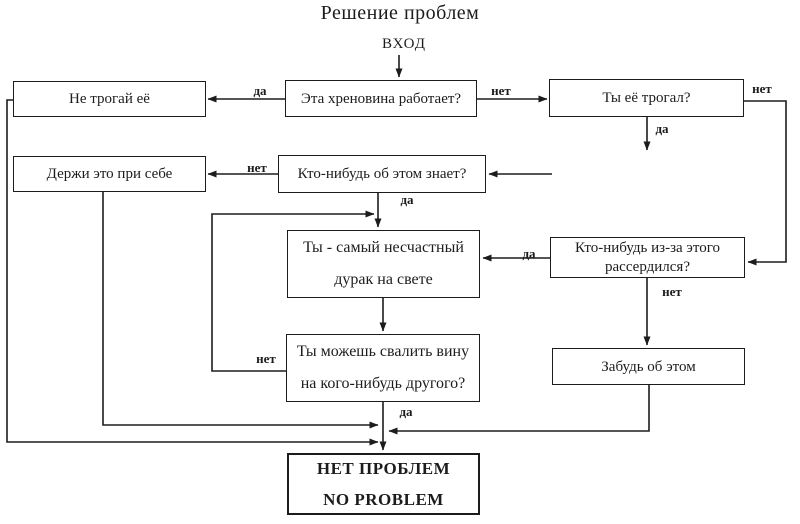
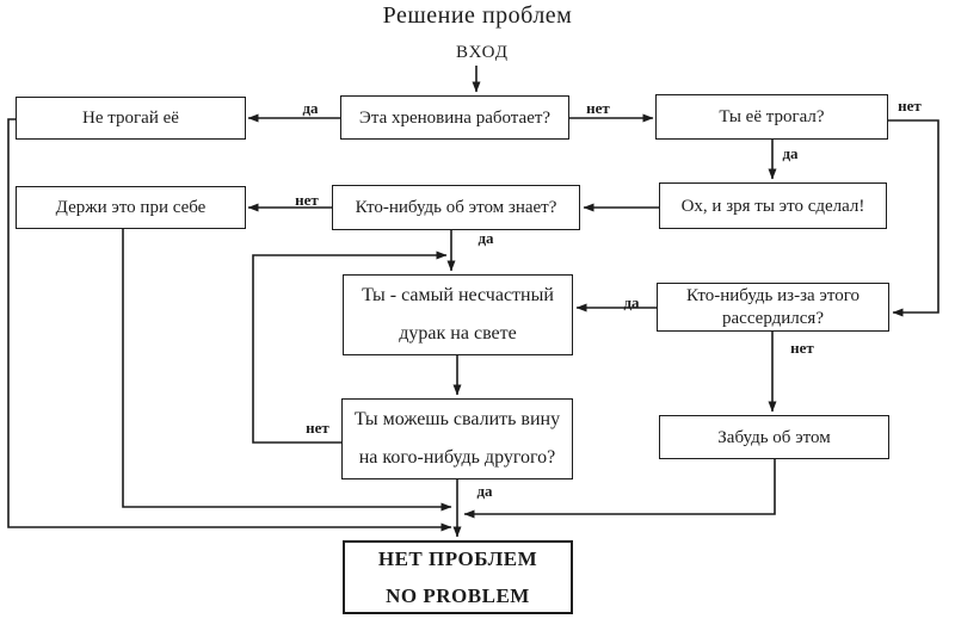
  Решение проблем
  ВХОД
  Не трогай её
  Эта хреновина работает?
  Ты её трогал?
  Держи это при себе
  Кто-нибудь об этом знает?
+ Ох, и зря ты это сделал!
  Ты - самый несчастный
  дурак на свете
  Кто-нибудь из-за этого
  рассердился?
  Ты можешь свалить вину
  на кого-нибудь другого?
  Забудь об этом
  НЕТ ПРОБЛЕМ
  NO PROBLEM
  да
  нет
  нет
  да
  нет
  да
  да
  нет
  нет
  да
